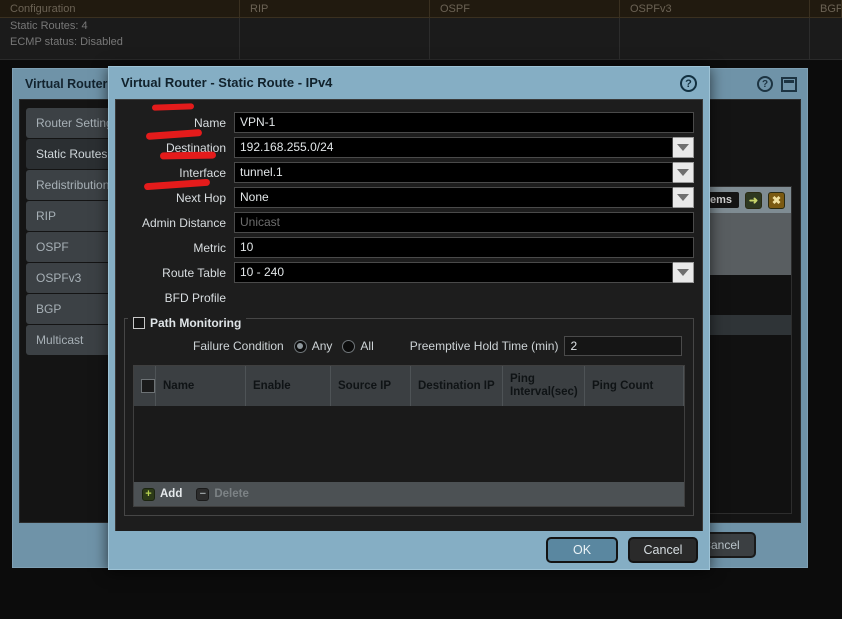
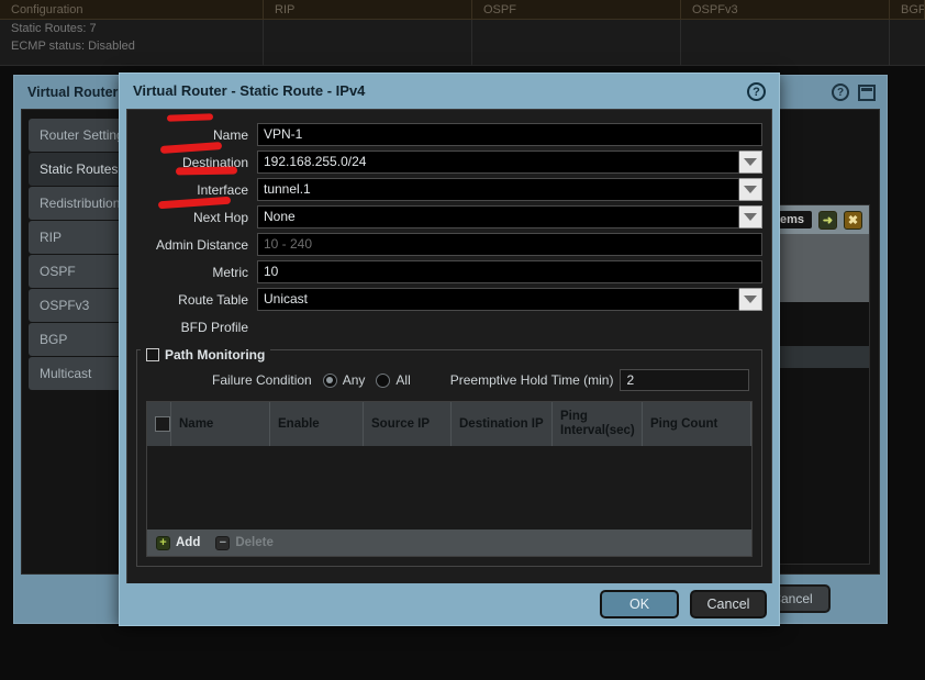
  Configuration
  RIP
  OSPF
  OSPFv3
  BGP
- Static Routes: 4
+ Static Routes: 7
  ECMP status: Disabled
  Virtual Router
  ?
  Router Settin
  Static Routes
  Redistribution
  RIP
  OSPF
  OSPFv3
  BGP
  Multicast
  ems
  ➜
  ✖
  ancel
  Virtual Router - Static Route - IPv4
  ?
  Name
  VPN-1
  Destination
  192.168.255.0/24
  Interface
  tunnel.1
  Next Hop
  None
  Admin Distance
- Unicast
+ 10 - 240
  Metric
  10
  Route Table
- 10 - 240
+ Unicast
  BFD Profile
  Path Monitoring
  Failure Condition
  Any
  All
  Preemptive Hold Time (min)
  2
  Name
  Enable
  Source IP
  Destination IP
  Ping Interval(sec)
  Ping Count
  +
  Add
  −
  Delete
  OK
  Cancel
